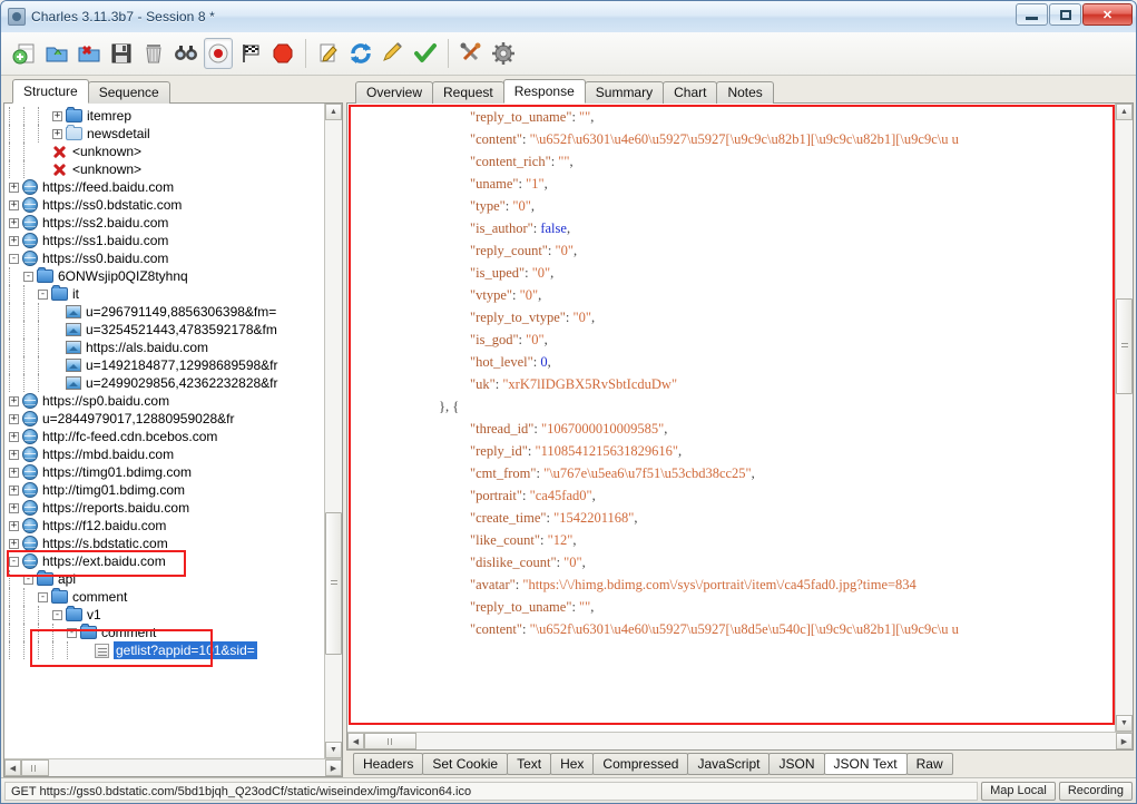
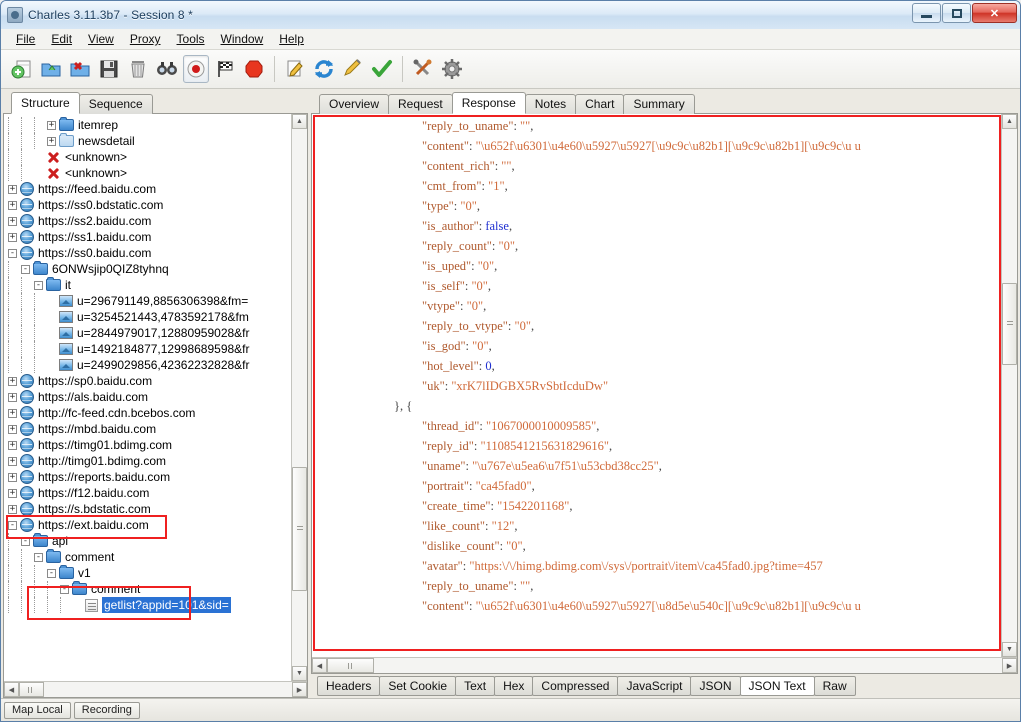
  Charles 3.11.3b7 - Session 8 *
  ✕
+ File
+ Edit
+ View
+ Proxy
+ Tools
+ Window
+ Help
  Structure
  Sequence
  +
  itemrep
  +
  newsdetail
  <unknown>
  <unknown>
  +
  https://feed.baidu.com
  +
  https://ss0.bdstatic.com
  +
  https://ss2.baidu.com
  +
  https://ss1.baidu.com
  -
  https://ss0.baidu.com
  -
  6ONWsjip0QIZ8tyhnq
  -
  it
  u=296791149,8856306398&fm=
  u=3254521443,4783592178&fm
- https://als.baidu.com
+ u=2844979017,12880959028&fr
  u=1492184877,12998689598&fr
  u=2499029856,42362232828&fr
  +
  https://sp0.baidu.com
  +
- u=2844979017,12880959028&fr
+ https://als.baidu.com
  +
  http://fc-feed.cdn.bcebos.com
  +
  https://mbd.baidu.com
  +
  https://timg01.bdimg.com
  +
  http://timg01.bdimg.com
  +
  https://reports.baidu.com
  +
  https://f12.baidu.com
  +
  https://s.bdstatic.com
  -
  https://ext.baidu.com
  -
  api
  -
  comment
  -
  v1
  -
  comment
  getlist?appid=101&sid=
  Overview
  Request
  Response
- Summary
+ Notes
  Chart
- Notes
+ Summary
  "reply_to_uname": "",
  "content": "\u652f\u6301\u4e60\u5927\u5927[\u9c9c\u82b1][\u9c9c\u82b1][\u9c9c\u u
  "content_rich": "",
- "uname": "1",
+ "cmt_from": "1",
  "type": "0",
  "is_author": false,
  "reply_count": "0",
  "is_uped": "0",
+ "is_self": "0",
  "vtype": "0",
  "reply_to_vtype": "0",
  "is_god": "0",
  "hot_level": 0,
  "uk": "xrK7lIDGBX5RvSbtIcduDw"
  }, {
  "thread_id": "1067000010009585",
  "reply_id": "1108541215631829616",
- "cmt_from": "\u767e\u5ea6\u7f51\u53cbd38cc25",
+ "uname": "\u767e\u5ea6\u7f51\u53cbd38cc25",
  "portrait": "ca45fad0",
  "create_time": "1542201168",
  "like_count": "12",
  "dislike_count": "0",
- "avatar": "https:\/\/himg.bdimg.com\/sys\/portrait\/item\/ca45fad0.jpg?time=834
+ "avatar": "https:\/\/himg.bdimg.com\/sys\/portrait\/item\/ca45fad0.jpg?time=457
  "reply_to_uname": "",
  "content": "\u652f\u6301\u4e60\u5927\u5927[\u8d5e\u540c][\u9c9c\u82b1][\u9c9c\u u
  Headers
  Set Cookie
  Text
  Hex
  Compressed
  JavaScript
  JSON
  JSON Text
  Raw
- GET https://gss0.bdstatic.com/5bd1bjqh_Q23odCf/static/wiseindex/img/favicon64.ico
  Map Local
  Recording
